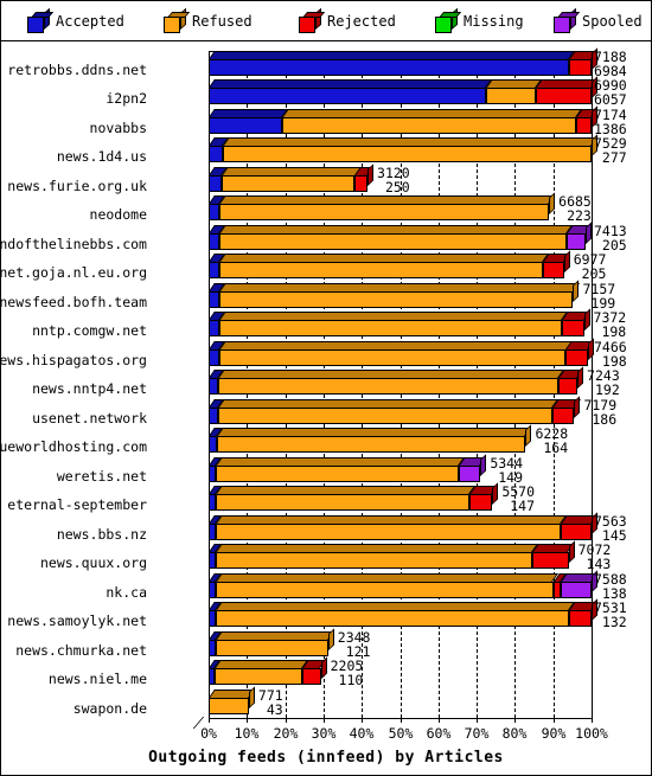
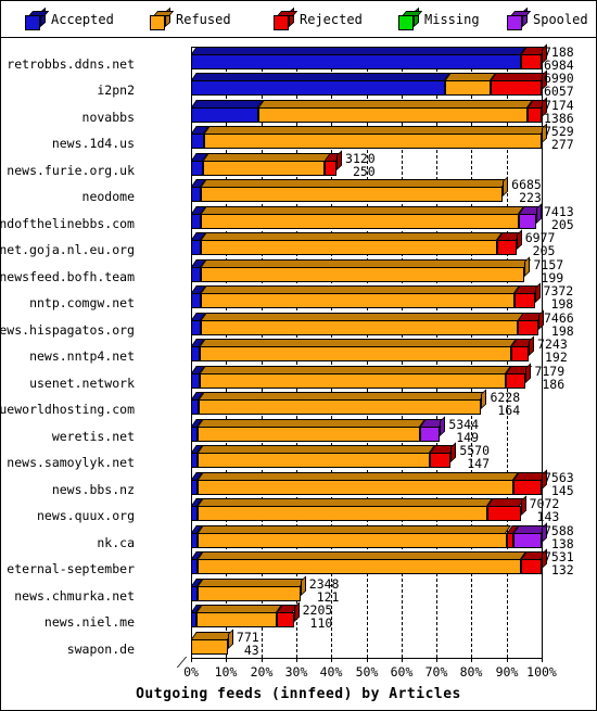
  Accepted
  Refused
  Rejected
  Missing
  Spooled
  retrobbs.ddns.net
  7188
  6984
  i2pn2
  6990
  6057
  novabbs
  7174
  1386
  news.1d4.us
  7529
  277
  news.furie.org.uk
  3120
  250
  neodome
  6685
  223
  7413
  205
  net.goja.nl.eu.org
  6977
  205
  newsfeed.bofh.team
  7157
  199
  nntp.comgw.net
  7372
  198
  ews.hispagatos.org
  7466
  198
  news.nntp4.net
  7243
  192
  usenet.network
  7179
  186
  6228
  164
  weretis.net
  5344
  149
- eternal-september
+ news.samoylyk.net
  5570
  147
  news.bbs.nz
  7563
  145
  news.quux.org
  7072
  143
  nk.ca
  7588
  138
- news.samoylyk.net
+ eternal-september
  7531
  132
  news.chmurka.net
  2348
  121
  news.niel.me
  2205
  110
  swapon.de
  771
  43
  0%
  10%
  20%
  30%
  40%
  50%
  60%
  70%
  80%
  90%
  100%
  Outgoing feeds (innfeed) by Articles
